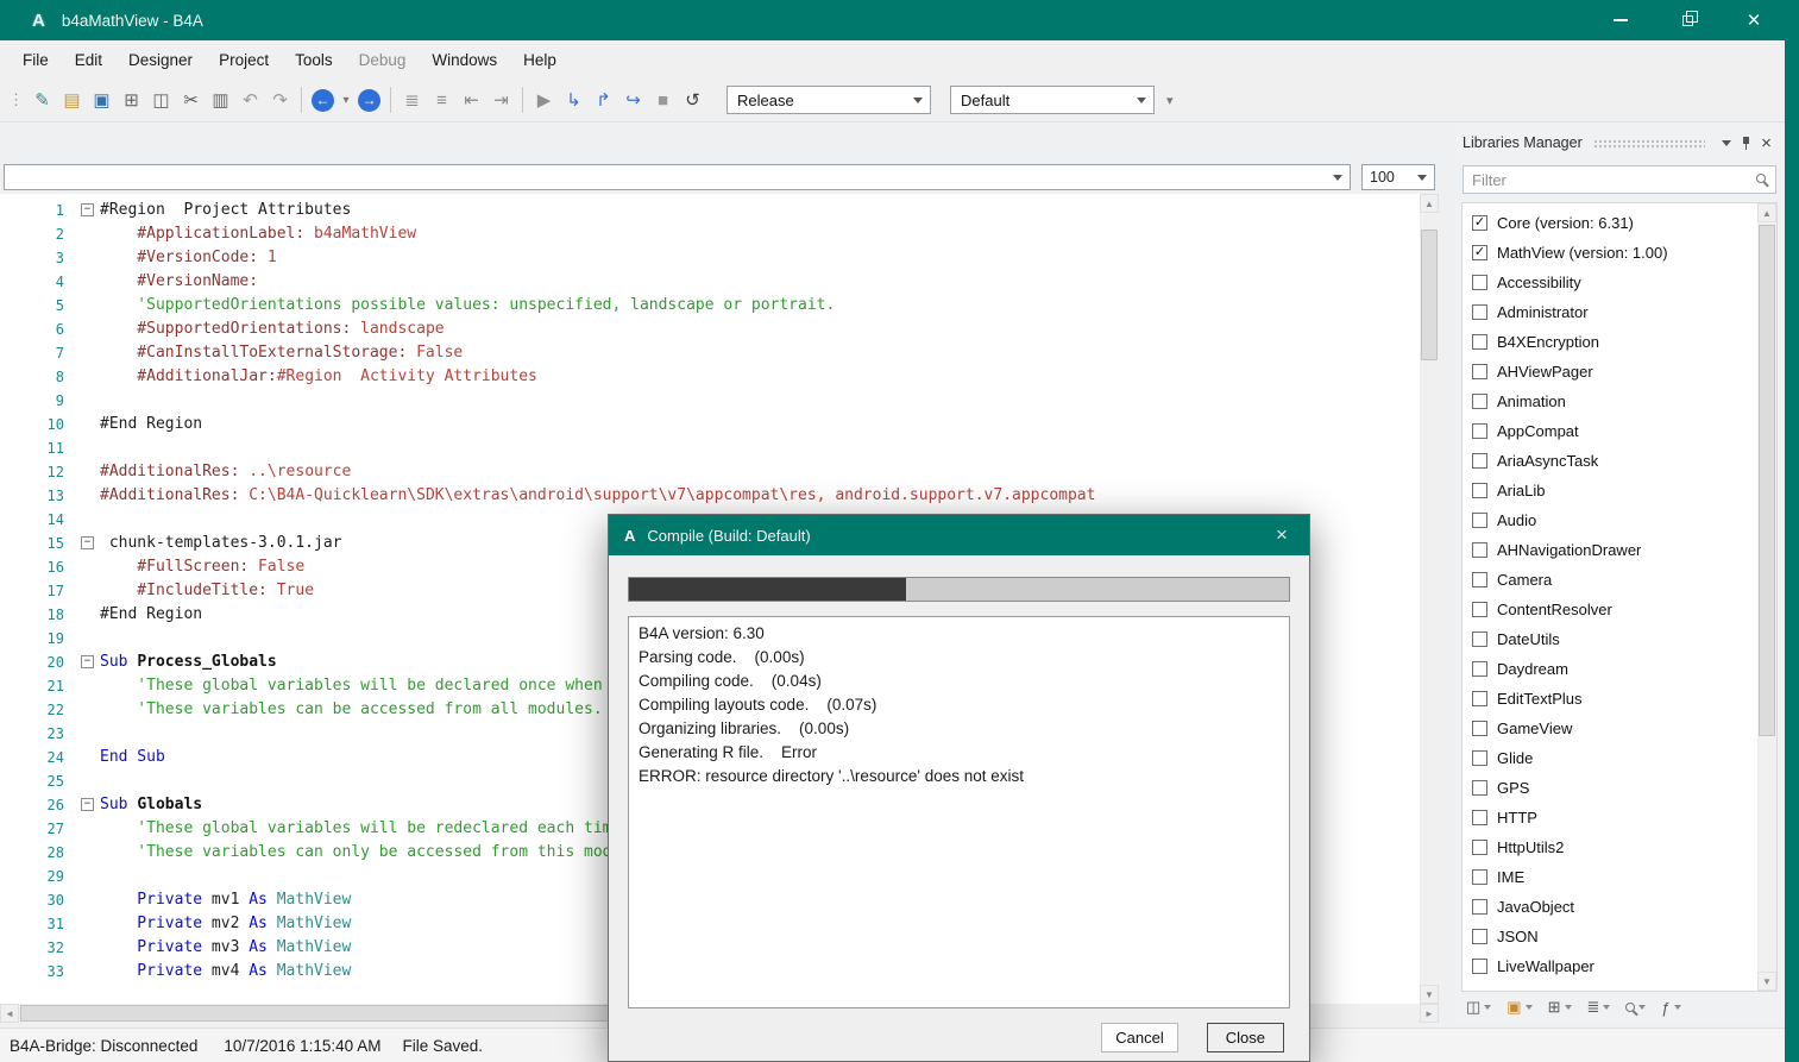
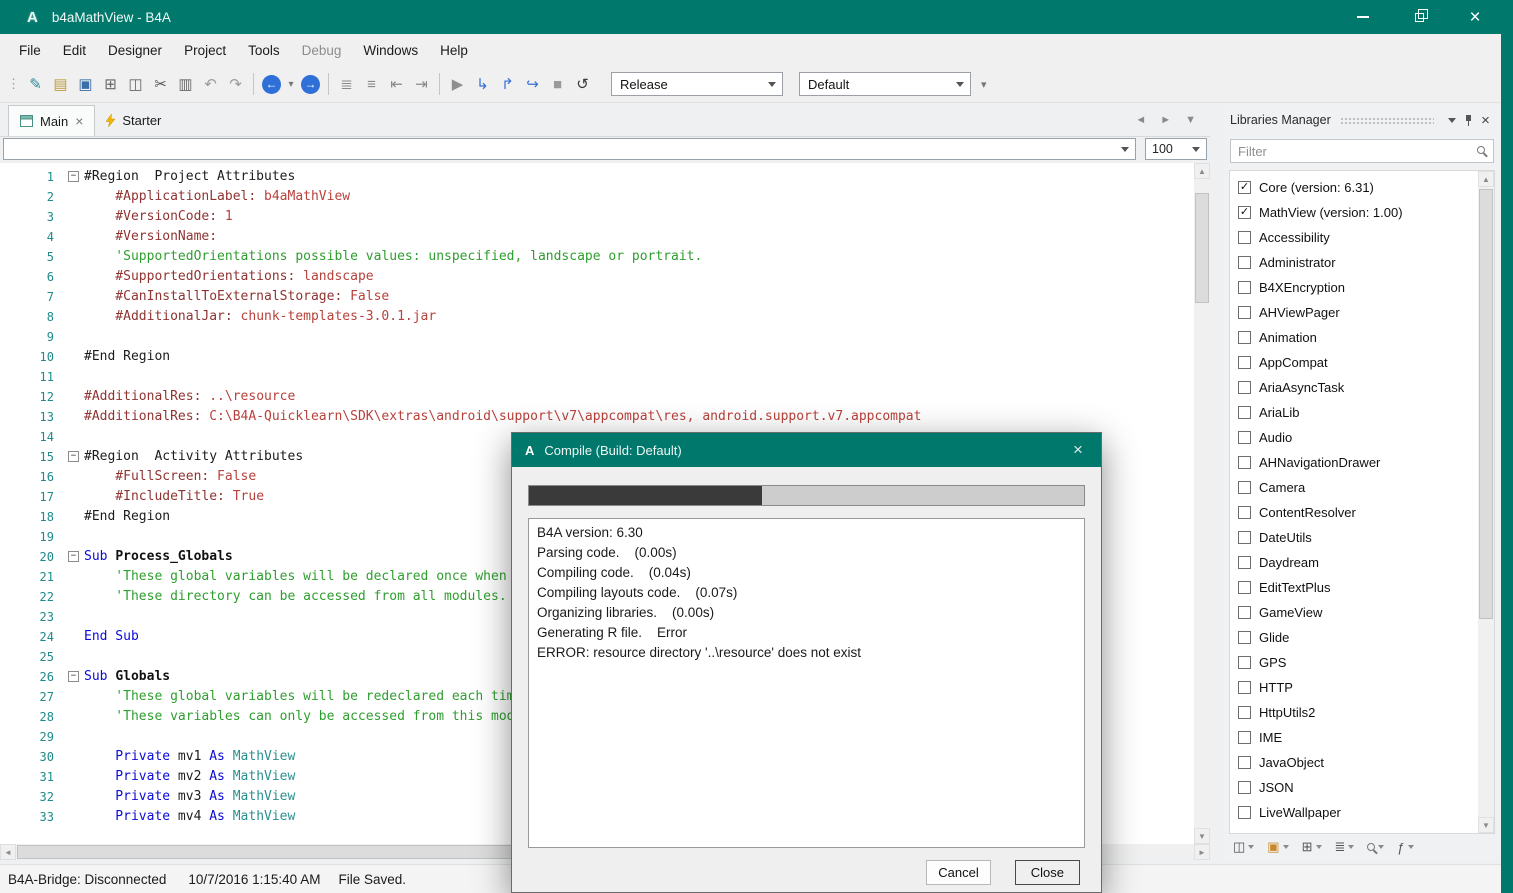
  A
  b4aMathView - B4A
  File
  Edit
  Designer
  Project
  Tools
  Debug
  Windows
  Help
  ⋮
  ✎
  ▤
  ▣
  ⊞
  ◫
  ✂
  ▥
  ↶
  ↷
  ←
  ▾
  →
  ≣
  ≡
  ⇤
  ⇥
  ▶
  ↳
  ↱
  ↪
  ■
  ↺
  Release
  Default
  ▾
+ Main
+ Starter
  100
  1
  −
  #Region Project Attributes
  2
  #ApplicationLabel: b4aMathView
  3
  #VersionCode: 1
  4
  #VersionName:
  5
  'SupportedOrientations possible values: unspecified, landscape or portrait.
  6
  #SupportedOrientations: landscape
  7
  #CanInstallToExternalStorage: False
  8
- #AdditionalJar:#Region Activity Attributes
+ #AdditionalJar: chunk-templates-3.0.1.jar
  9
  10
  #End Region
  11
  12
  #AdditionalRes: ..\resource
  13
  #AdditionalRes: C:\B4A-Quicklearn\SDK\extras\android\support\v7\appcompat\res, android.support.v7.appcompat
  14
  15
  −
- chunk-templates-3.0.1.jar
+ #Region Activity Attributes
  16
  #FullScreen: False
  17
  #IncludeTitle: True
  18
  #End Region
  19
  20
  −
  Sub Process_Globals
  21
  22
- 'These variables can be accessed from all modules.
+ 'These directory can be accessed from all modules.
  23
  24
  End Sub
  25
  26
  −
  Sub Globals
  27
  28
  'These variables can only be accessed from this mo
  29
  30
  Private mv1 As MathView
  31
  Private mv2 As MathView
  32
  Private mv3 As MathView
  33
  Private mv4 As MathView
  B4A-Bridge: Disconnected
  10/7/2016 1:15:40 AM
  File Saved.
  Libraries Manager
  Filter
  ✓
  Core (version: 6.31)
  ✓
  MathView (version: 1.00)
  Accessibility
  Administrator
  B4XEncryption
  AHViewPager
  Animation
  AppCompat
  AriaAsyncTask
  AriaLib
  Audio
  AHNavigationDrawer
  Camera
  ContentResolver
  DateUtils
  Daydream
  EditTextPlus
  GameView
  Glide
  GPS
  HTTP
  HttpUtils2
  IME
  JavaObject
  JSON
  LiveWallpaper
  ◫
  ▣
  ⊞
  ≣
  ƒ
  A
  Compile (Build: Default)
  B4A version: 6.30
  Parsing code. (0.00s)
  Compiling code. (0.04s)
  Compiling layouts code. (0.07s)
  Organizing libraries. (0.00s)
  Generating R file. Error
  ERROR: resource directory '..\resource' does not exist
  Cancel
  Close
